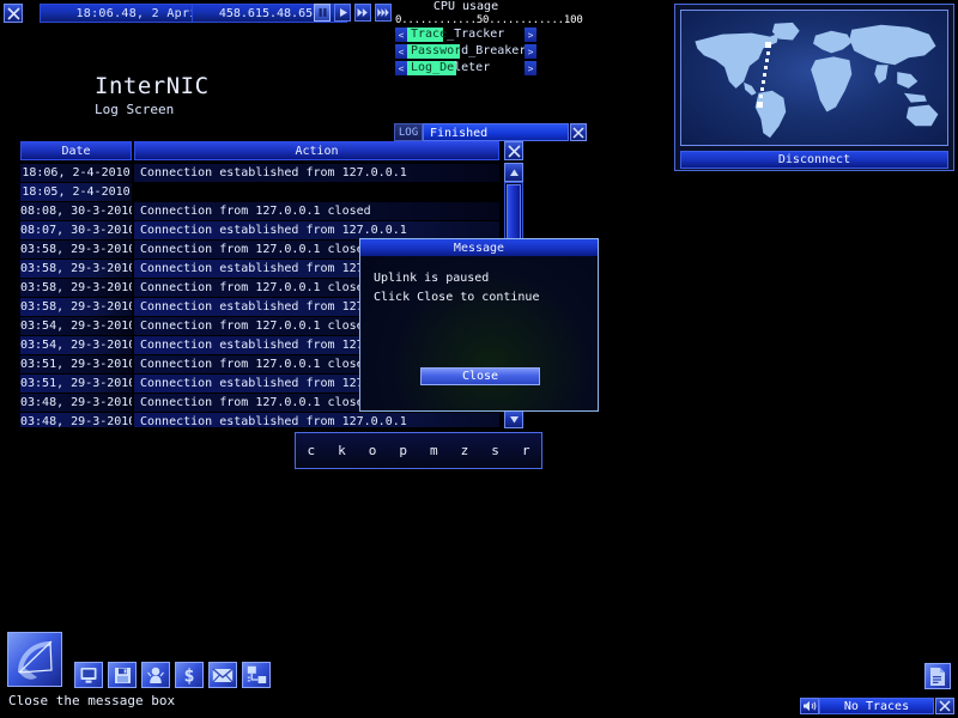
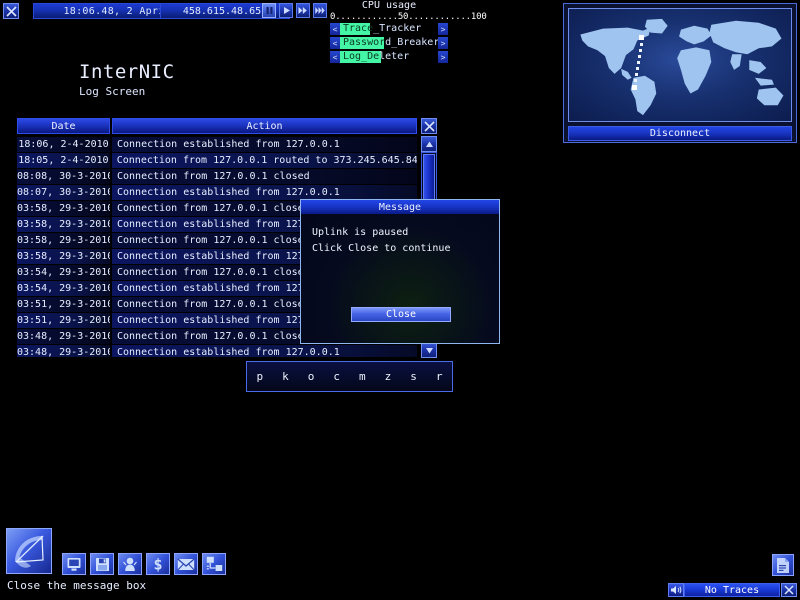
  458.615.48.65
  CPU usage
  0............50............100
  <
  Trace_Tracker
  >
  <
  Password_Breaker
  >
  <
  Log_Deleter
  >
  InterNIC
  Log Screen
- LOG
- Finished
  Date
  Action
  18:06, 2-4-2010
  Connection established from 127.0.0.1
  18:05, 2-4-2010
+ Connection from 127.0.0.1 routed to 373.245.645.84
  08:08, 30-3-201
  Connection from 127.0.0.1 closed
  08:07, 30-3-201
  Connection established from 127.0.0.1
  03:58, 29-3-201
  Connection from 127.0.0.1 clos
  03:58, 29-3-201
  Connection established from 12
  03:58, 29-3-201
  Connection from 127.0.0.1 clos
  03:58, 29-3-201
  Connection established from 12
  03:54, 29-3-201
  Connection from 127.0.0.1 clos
  03:54, 29-3-201
  Connection established from 12
  03:51, 29-3-201
  Connection from 127.0.0.1 clos
  03:51, 29-3-201
  Connection established from 12
  03:48, 29-3-201
  Connection from 127.0.0.1 clos
  03:48, 29-3-201
  Connection established from 127.0.0.1
  Message
  Uplink is paused
  Click Close to continue
  Close
- c
+ p
  k
  o
- p
+ c
  m
  z
  s
  r
  Disconnect
  $
  Close the message box
  No Traces
